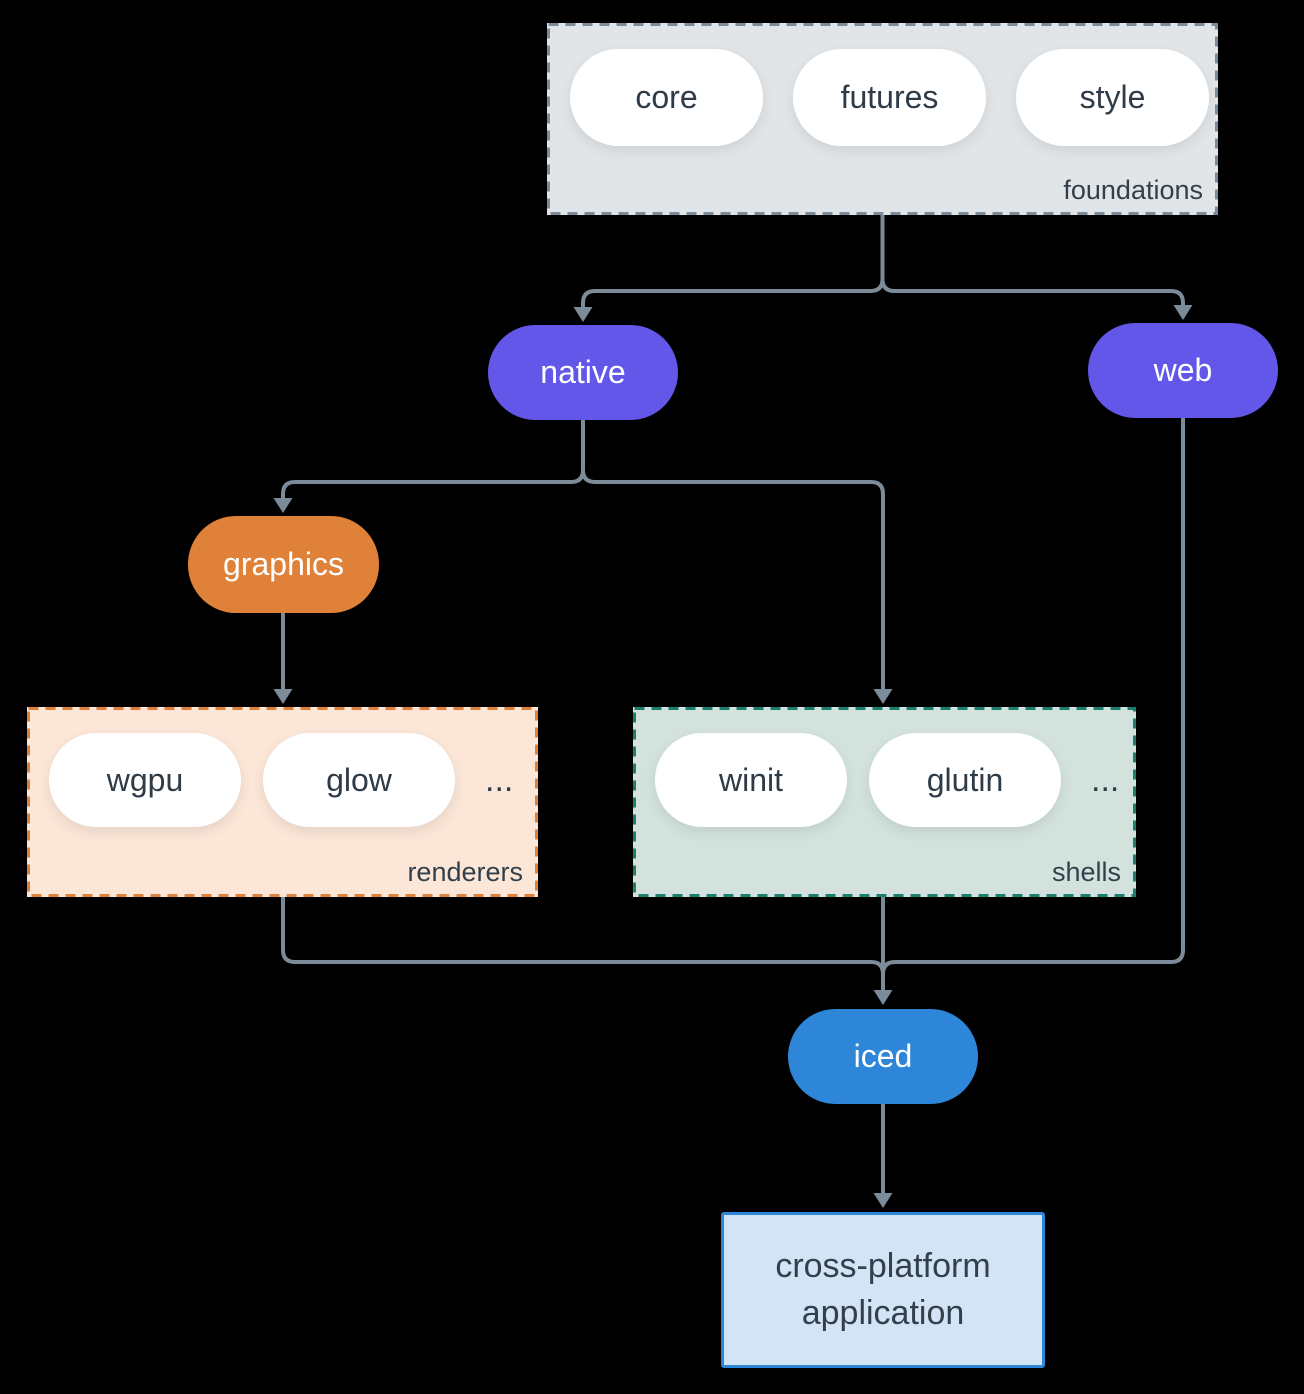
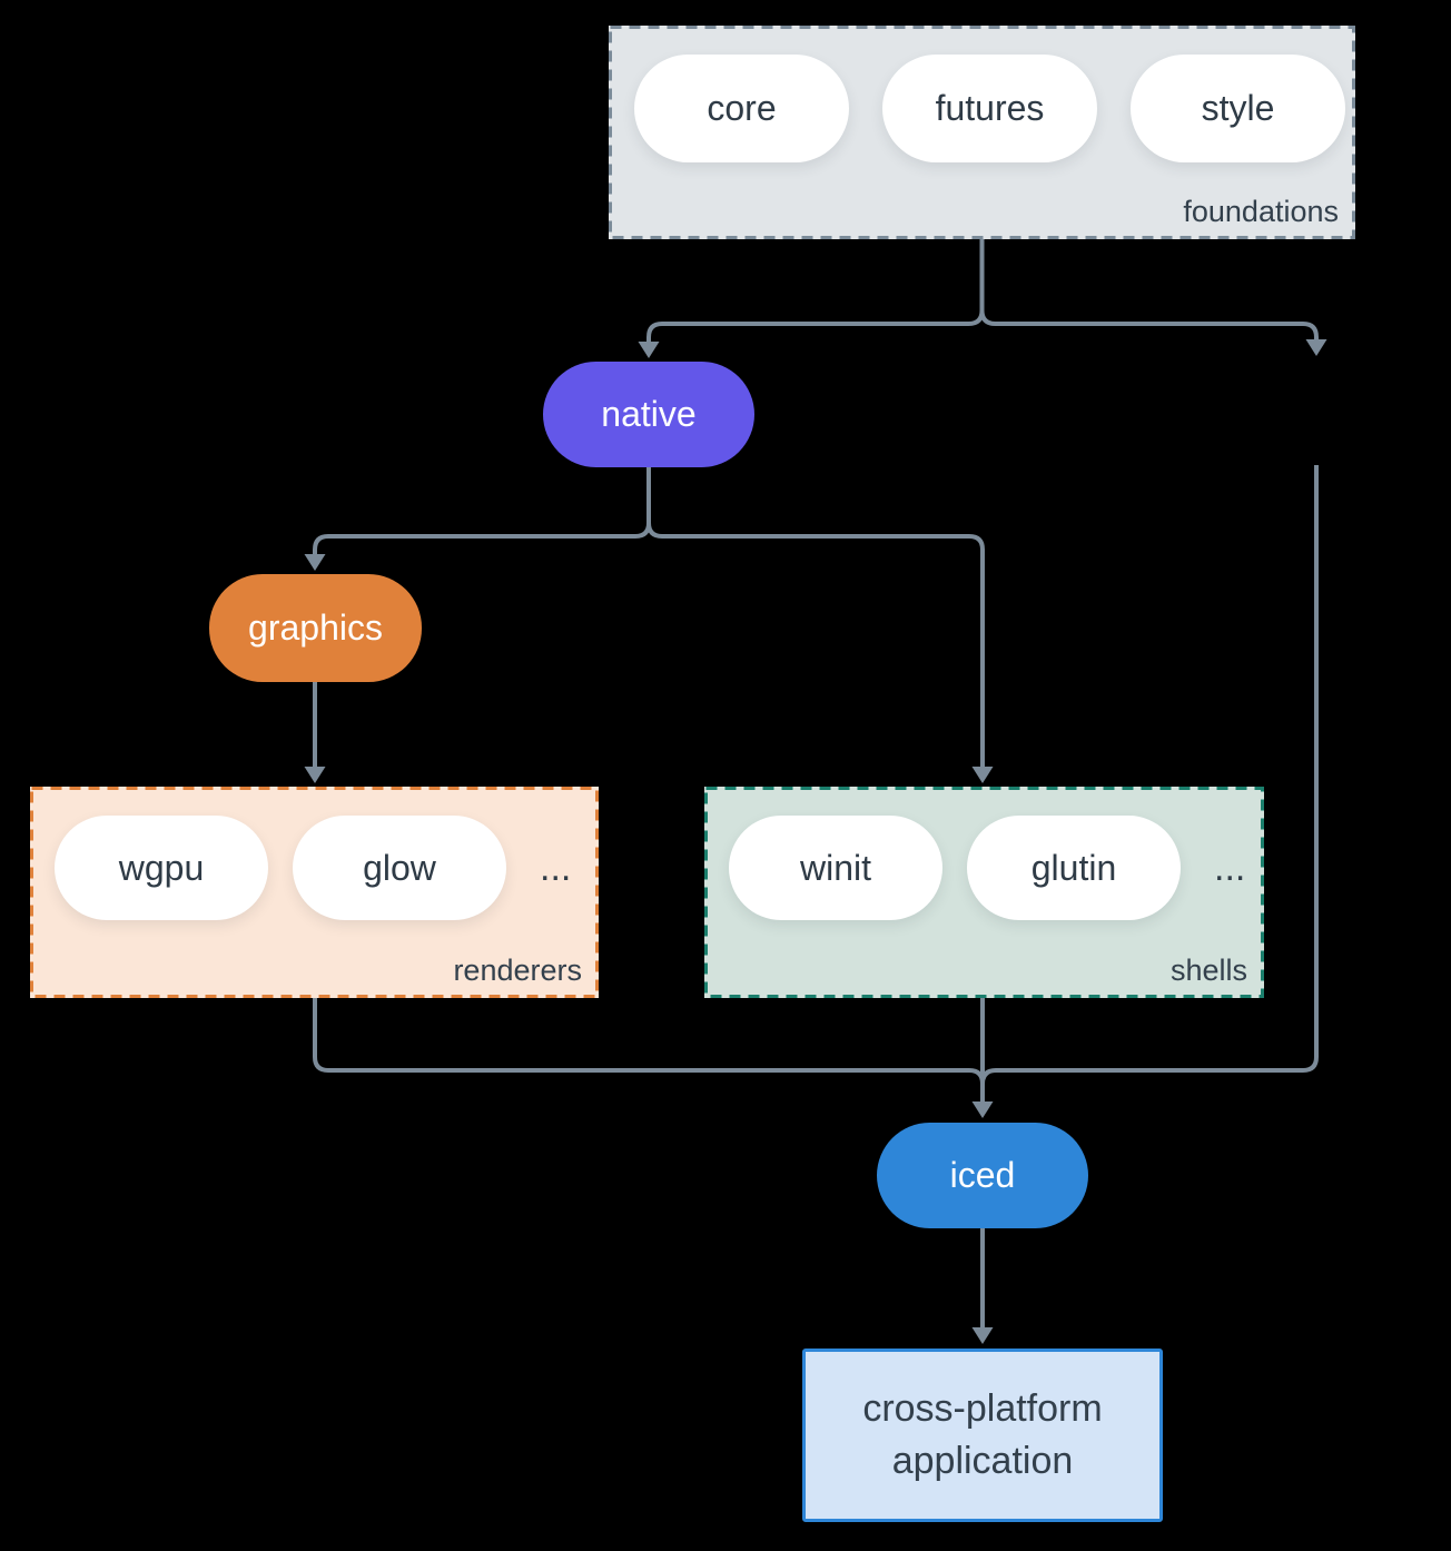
  core
  futures
  style
  foundations
  native
- web
  graphics
  wgpu
  glow
  ...
  renderers
  winit
  glutin
  ...
  shells
  iced
  cross-platform application
